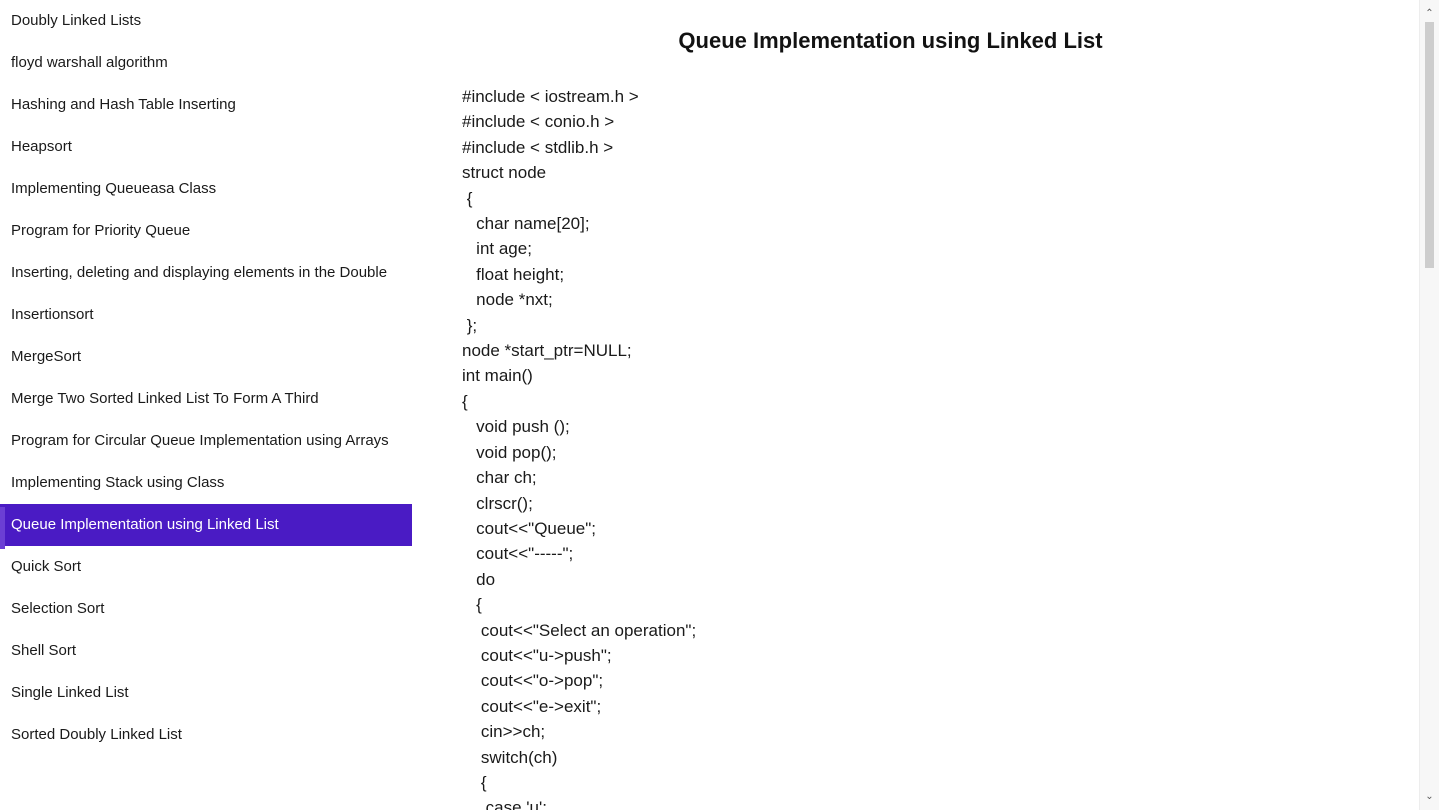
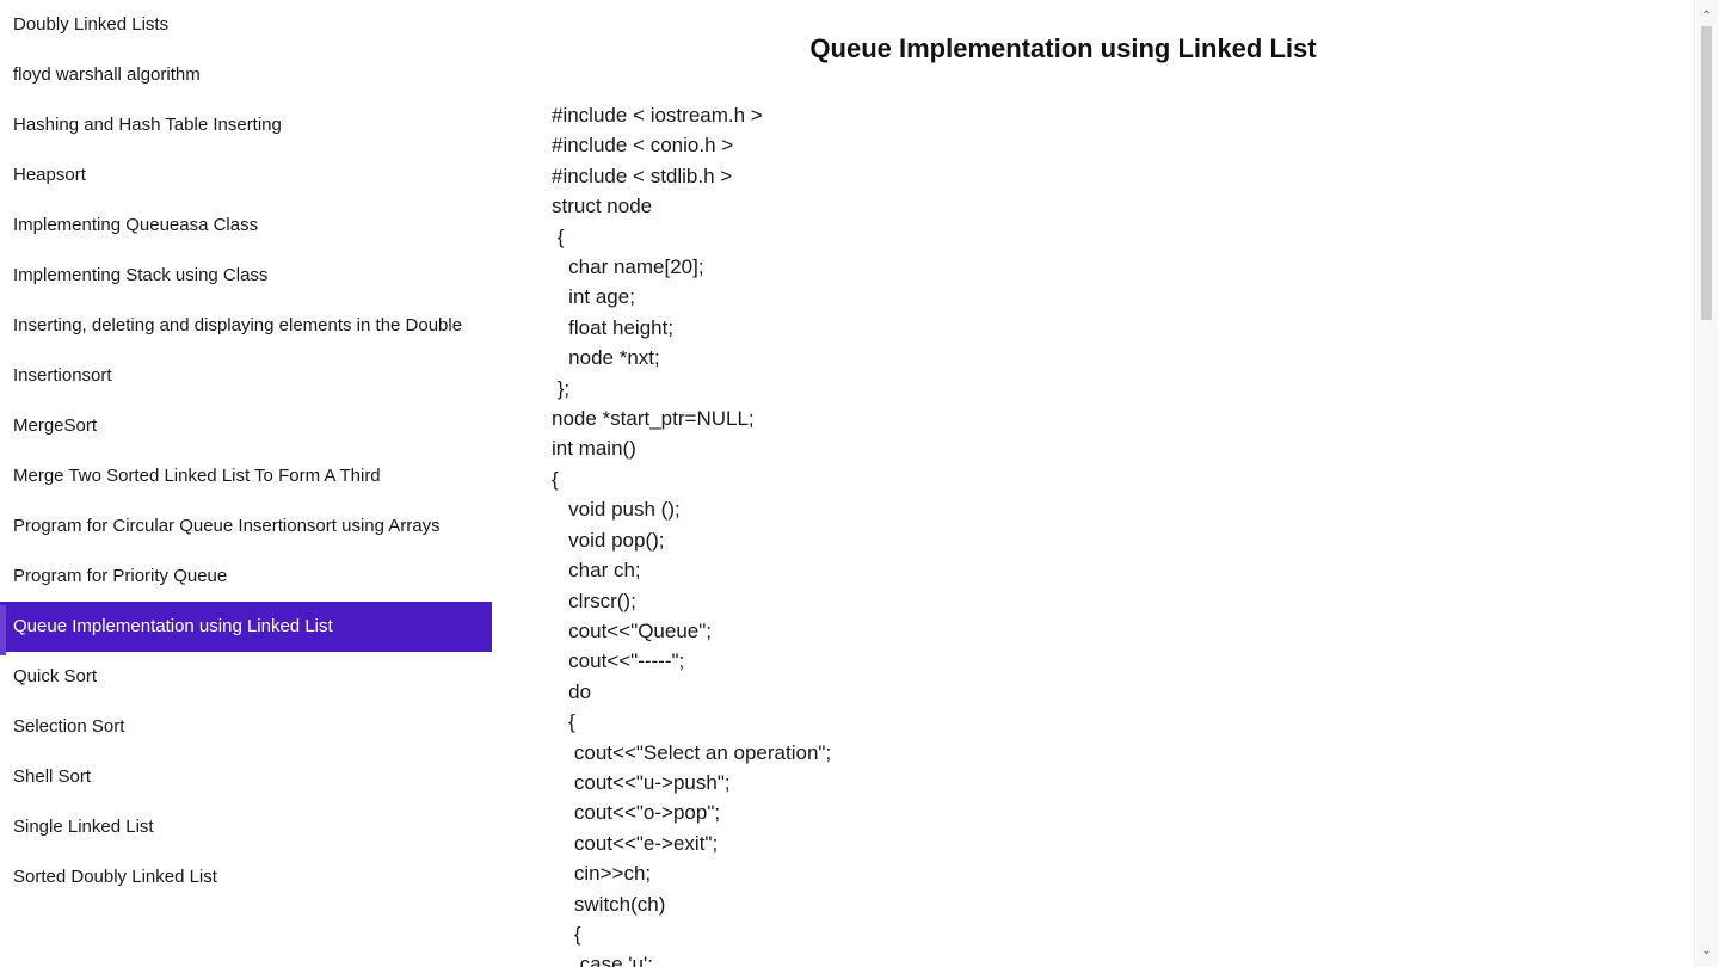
  Doubly Linked Lists
  floyd warshall algorithm
  Hashing and Hash Table Inserting
  Heapsort
  Implementing Queueasa Class
- Program for Priority Queue
+ Implementing Stack using Class
  Inserting, deleting and displaying elements in the Double
  Insertionsort
  MergeSort
  Merge Two Sorted Linked List To Form A Third
- Program for Circular Queue Implementation using Arrays
+ Program for Circular Queue Insertionsort using Arrays
- Implementing Stack using Class
+ Program for Priority Queue
  Queue Implementation using Linked List
  Quick Sort
  Selection Sort
  Shell Sort
  Single Linked List
  Sorted Doubly Linked List
  Queue Implementation using Linked List
  #include < iostream.h >
  #include < conio.h >
  #include < stdlib.h >
  struct node
  {
  char name[20];
  int age;
  float height;
  node *nxt;
  };
  node *start_ptr=NULL;
  int main()
  {
  void push ();
  void pop();
  char ch;
  clrscr();
  cout<<"Queue";
  cout<<"-----";
  do
  {
  cout<<"Select an operation";
  cout<<"u->push";
  cout<<"o->pop";
  cout<<"e->exit";
  cin>>ch;
  switch(ch)
  {
  case 'u':
  ⌃
  ⌄
